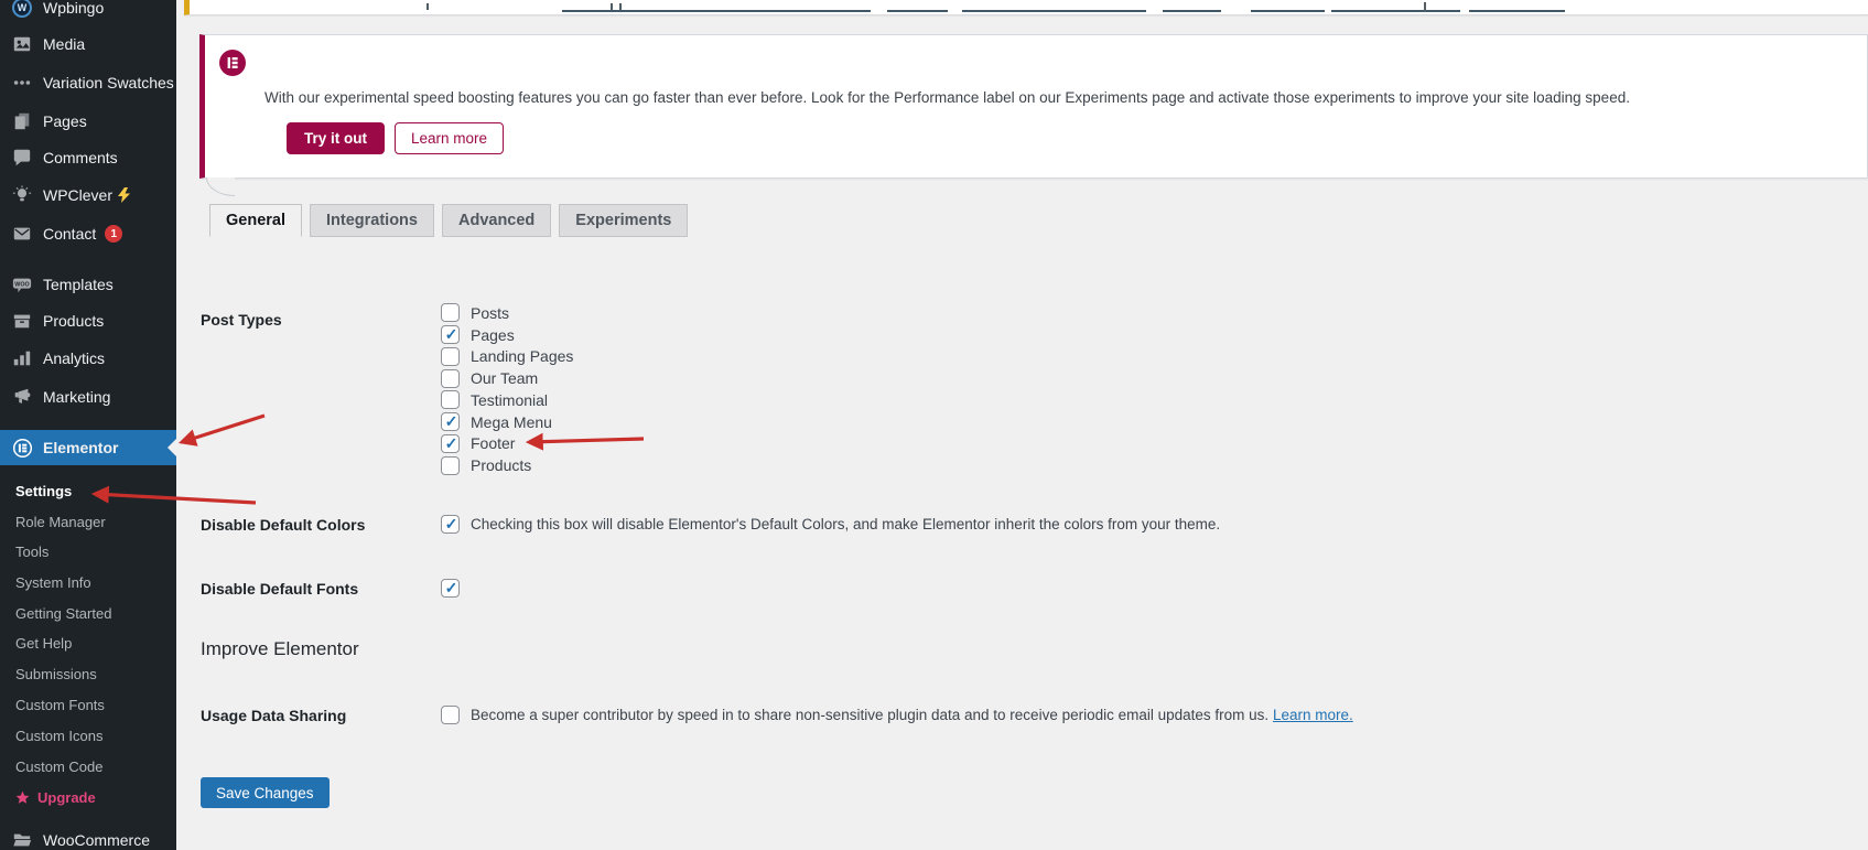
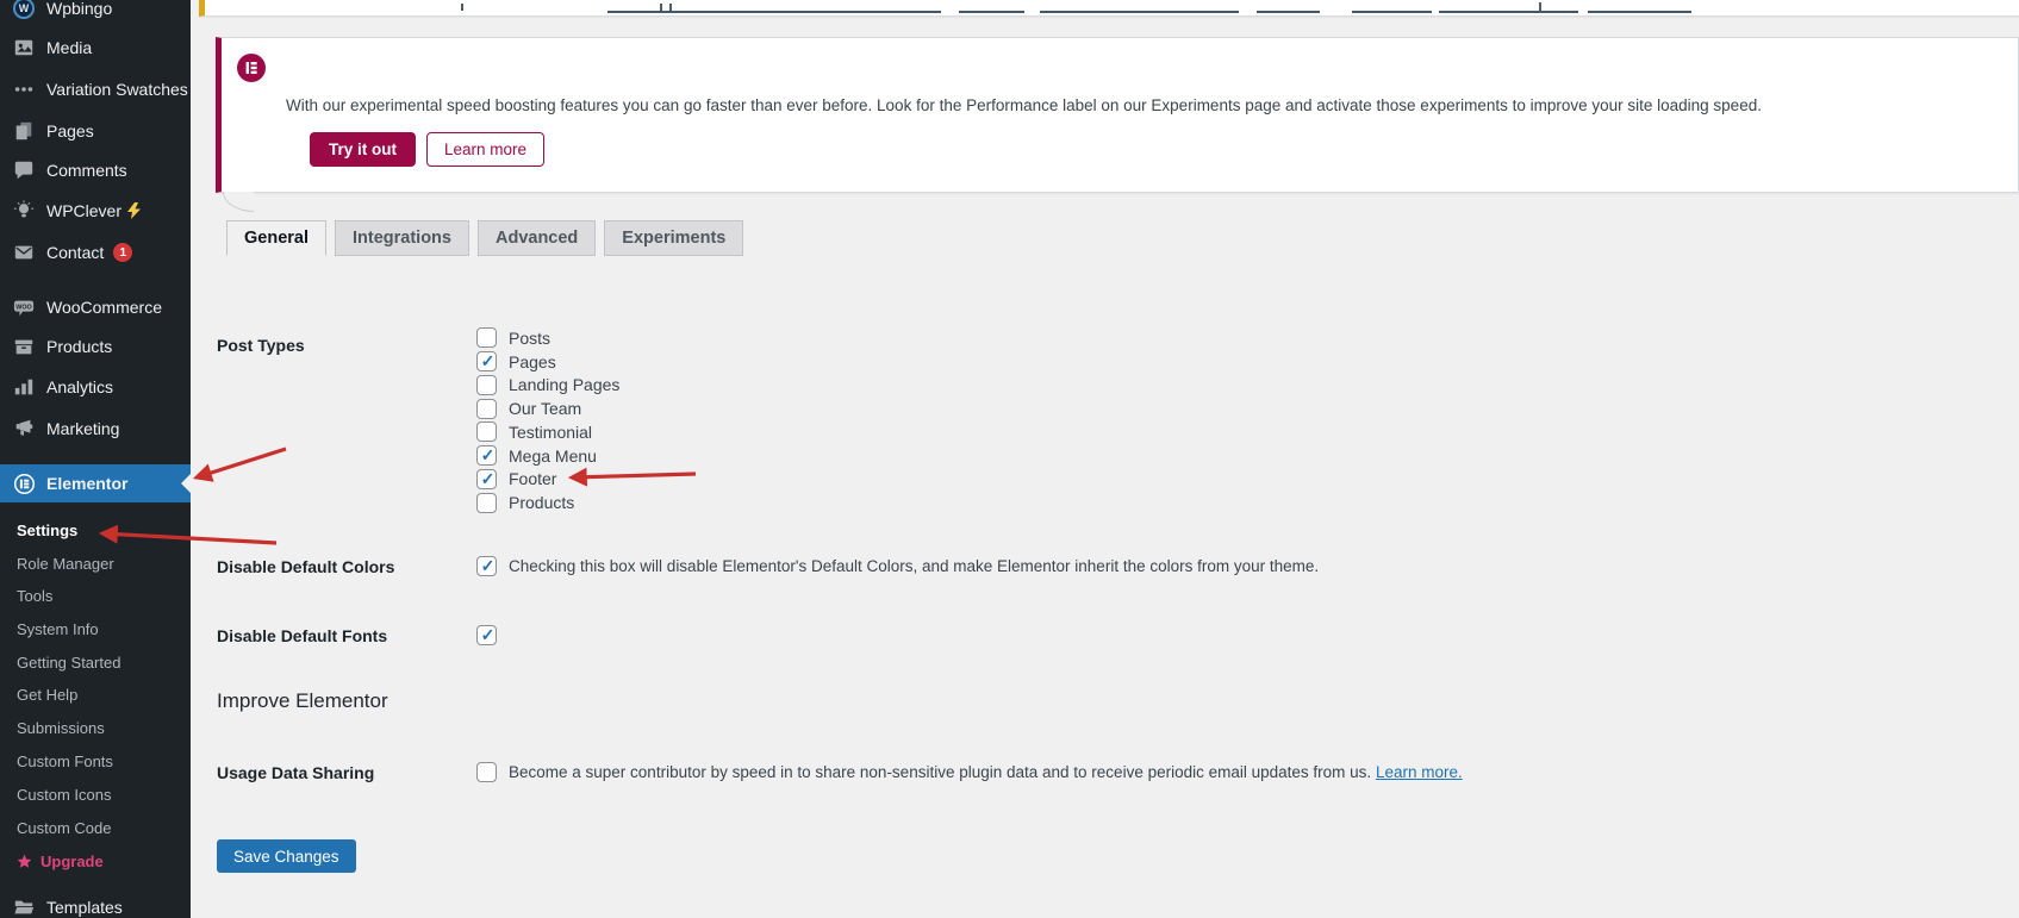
  W
  Wpbingo
  Media
  Variation Swatches
  Pages
  Comments
  WPClever
  Contact
  1
- Templates
+ WooCommerce
  Products
  Analytics
  Marketing
  Elementor
  Settings
  Role Manager
  Tools
  System Info
  Getting Started
  Get Help
  Submissions
  Custom Fonts
  Custom Icons
  Custom Code
  Upgrade
- WooCommerce
+ Templates
  With our experimental speed boosting features you can go faster than ever before. Look for the Performance label on our Experiments page and activate those experiments to improve your site loading speed.
  Try it out
  Learn more
  General
  Integrations
  Advanced
  Experiments
  Post Types
  Posts
  Pages
  Landing Pages
  Our Team
  Testimonial
  Mega Menu
  Footer
  Products
  Disable Default Colors
  Checking this box will disable Elementor's Default Colors, and make Elementor inherit the colors from your theme.
  Disable Default Fonts
  Improve Elementor
  Usage Data Sharing
  Become a super contributor by speed in to share non-sensitive plugin data and to receive periodic email updates from us. Learn more.
  Save Changes
